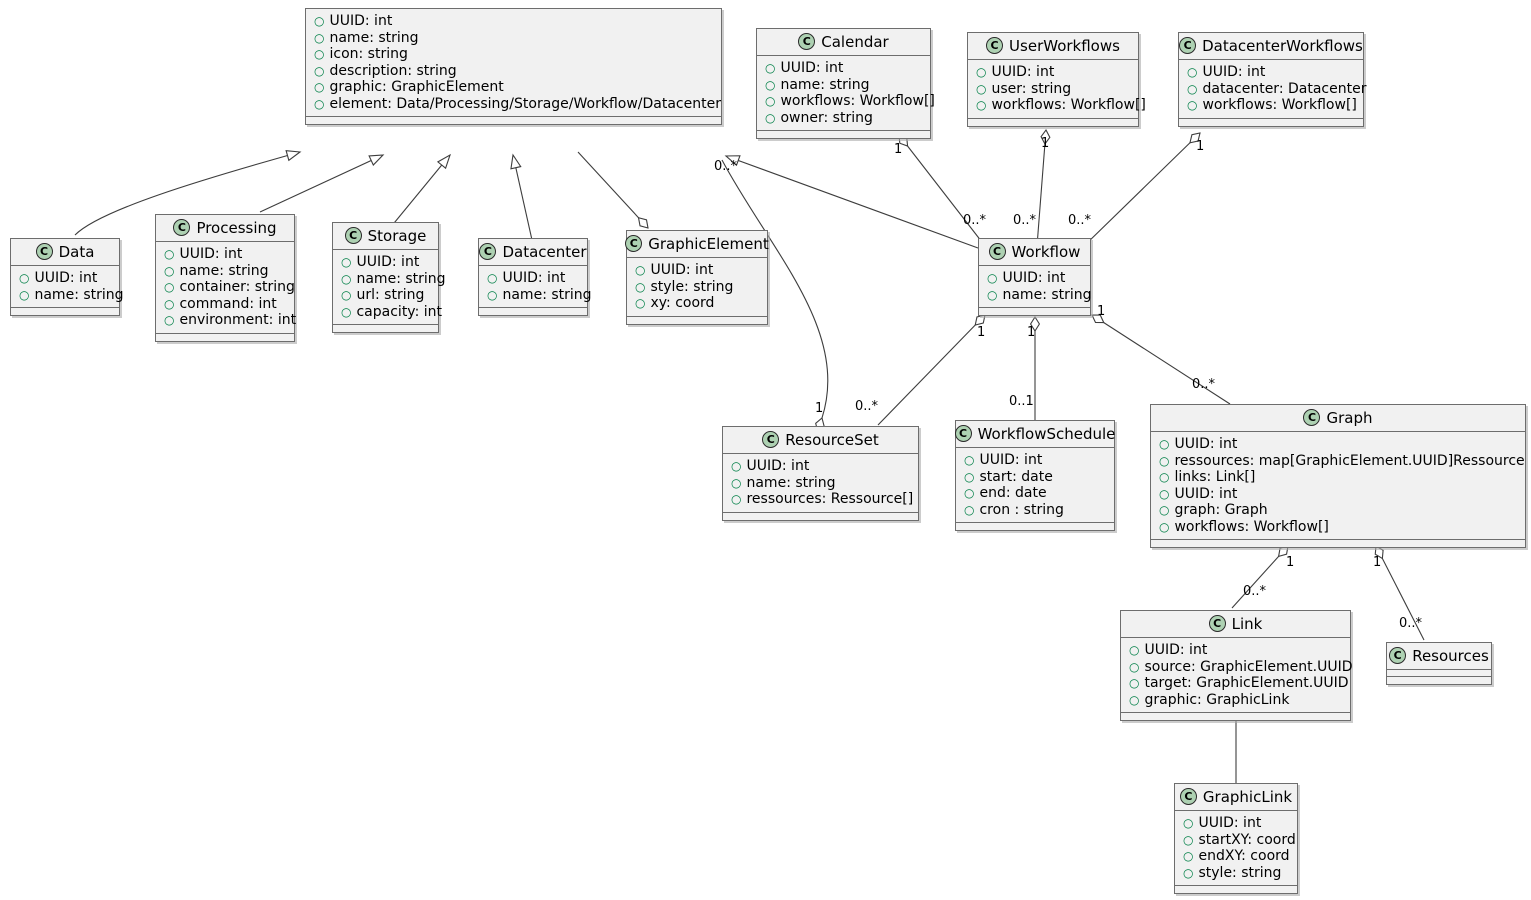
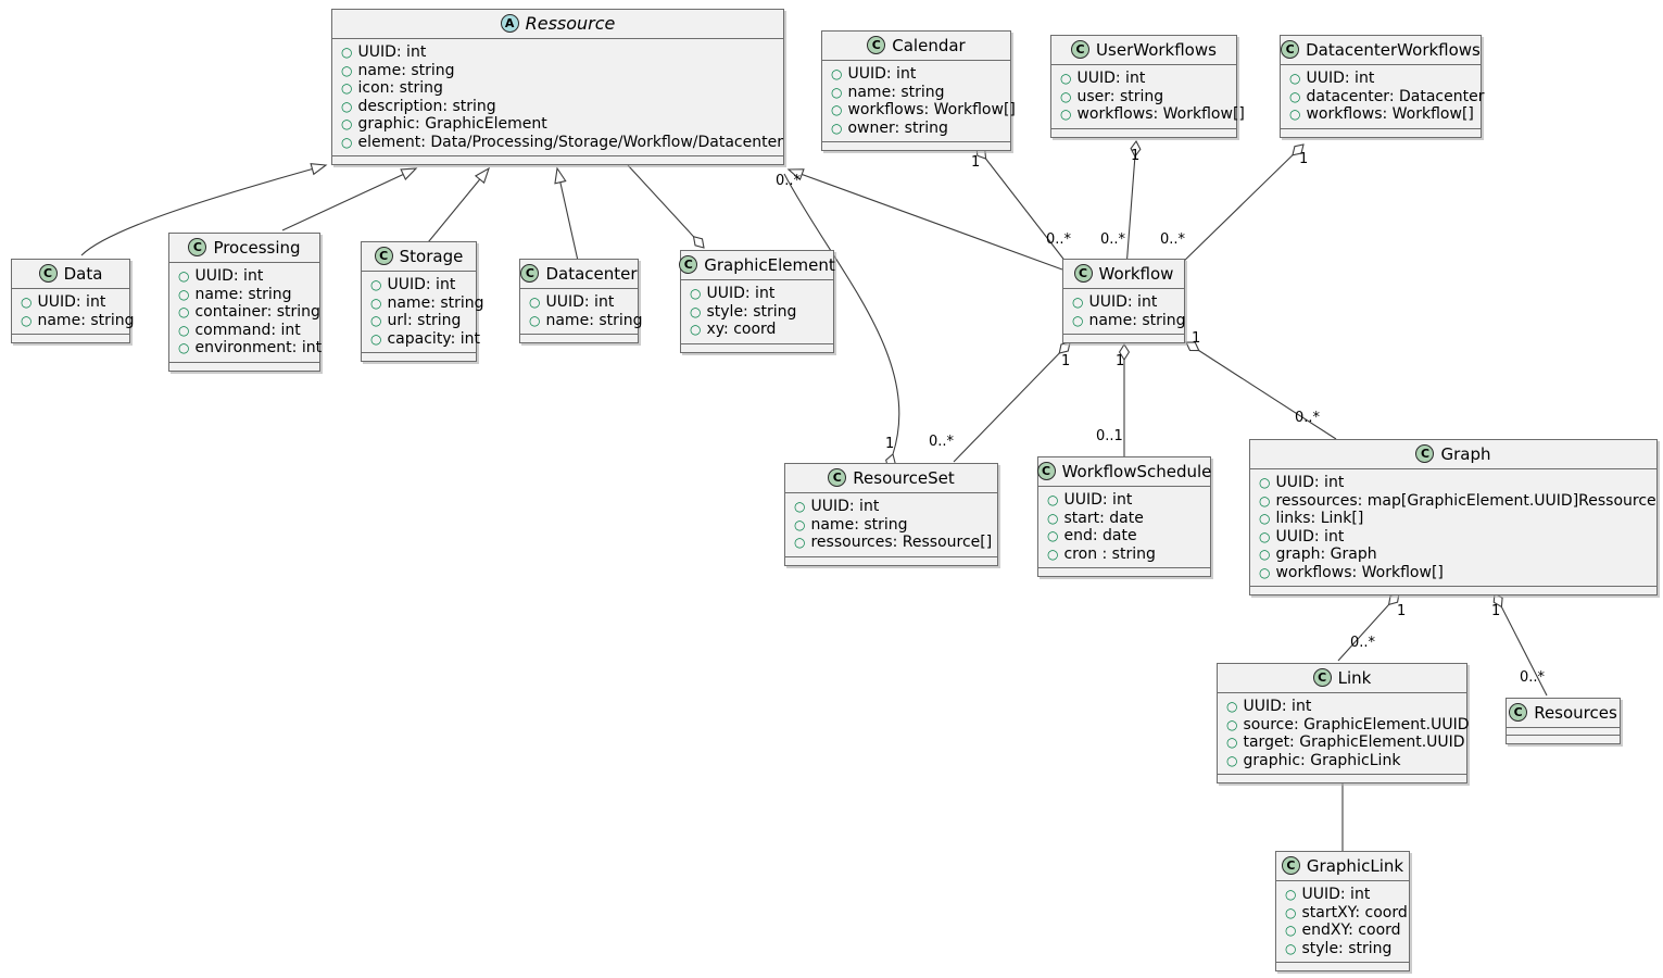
+ A
+ Ressource
  ○
  UUID: int
  ○
  name: string
  ○
  icon: string
  ○
  description: string
  ○
  graphic: GraphicElement
  ○
  element: Data/Processing/Storage/Workflow/Datacenter
  C
  Data
  ○
  UUID: int
  ○
  name: string
  C
  Processing
  ○
  UUID: int
  ○
  name: string
  ○
  container: string
  ○
  command: int
  ○
  environment: int
  C
  Storage
  ○
  UUID: int
  ○
  name: string
  ○
  url: string
  ○
  capacity: int
  C
  Datacenter
  ○
  UUID: int
  ○
  name: string
  C
  GraphicElement
  ○
  UUID: int
  ○
  style: string
  ○
  xy: coord
  C
  Calendar
  ○
  UUID: int
  ○
  name: string
  ○
  workflows: Workflow[]
  ○
  owner: string
  C
  UserWorkflows
  ○
  UUID: int
  ○
  user: string
  ○
  workflows: Workflow[]
  C
  DatacenterWorkflows
  ○
  UUID: int
  ○
  datacenter: Datacenter
  ○
  workflows: Workflow[]
  C
  Workflow
  ○
  UUID: int
  ○
  name: string
  C
  ResourceSet
  ○
  UUID: int
  ○
  name: string
  ○
  ressources: Ressource[]
  C
  WorkflowSchedule
  ○
  UUID: int
  ○
  start: date
  ○
  end: date
  ○
  cron : string
  C
  Graph
  ○
  UUID: int
  ○
  ressources: map[GraphicElement.UUID]Ressource
  ○
  links: Link[]
  ○
  UUID: int
  ○
  graph: Graph
  ○
  workflows: Workflow[]
  C
  Link
  ○
  UUID: int
  ○
  source: GraphicElement.UUID
  ○
  target: GraphicElement.UUID
  ○
  graphic: GraphicLink
  C
  Resources
  C
  GraphicLink
  ○
  UUID: int
  ○
  startXY: coord
  ○
  endXY: coord
  ○
  style: string
  0..*
  1
  1
  0..*
  1
  0..*
  1
  0..*
  1
  0..*
  1
  0..1
  1
  0..*
  1
  0..*
  1
  0..*
